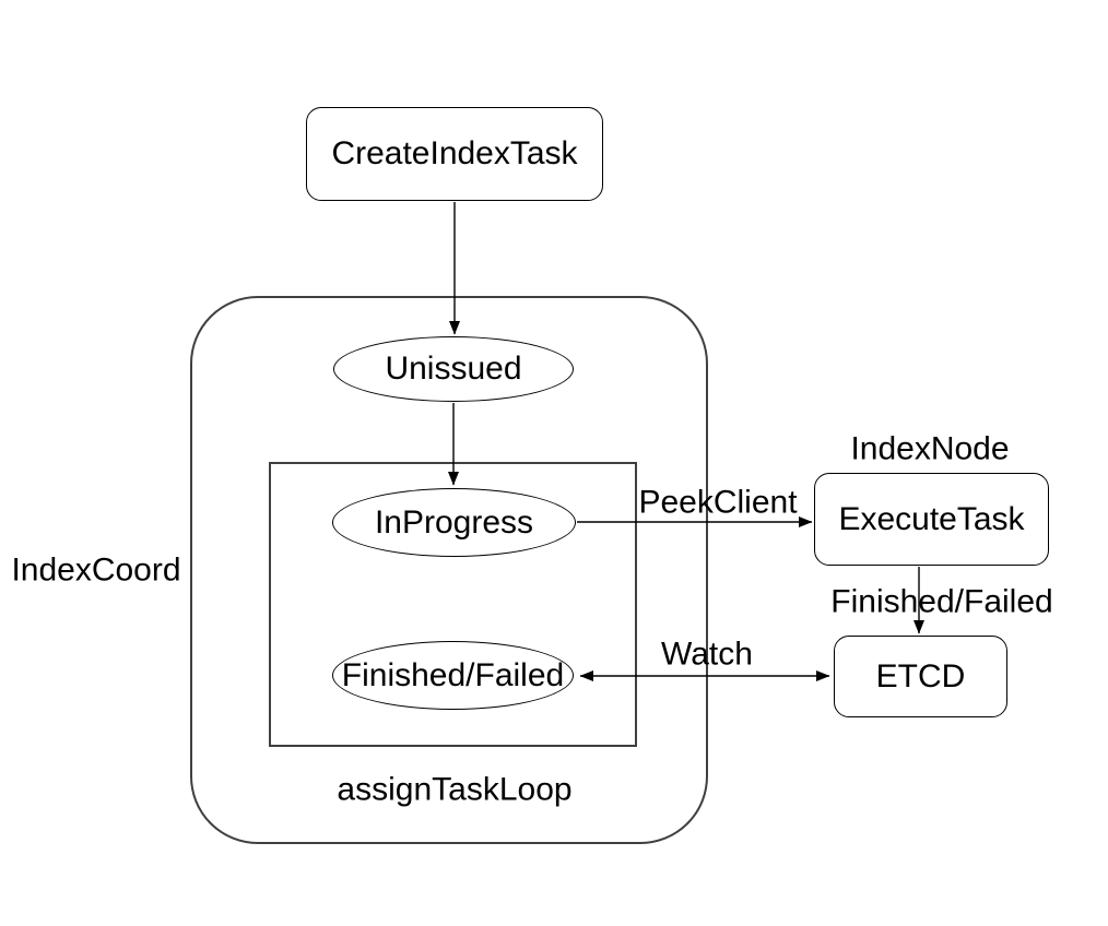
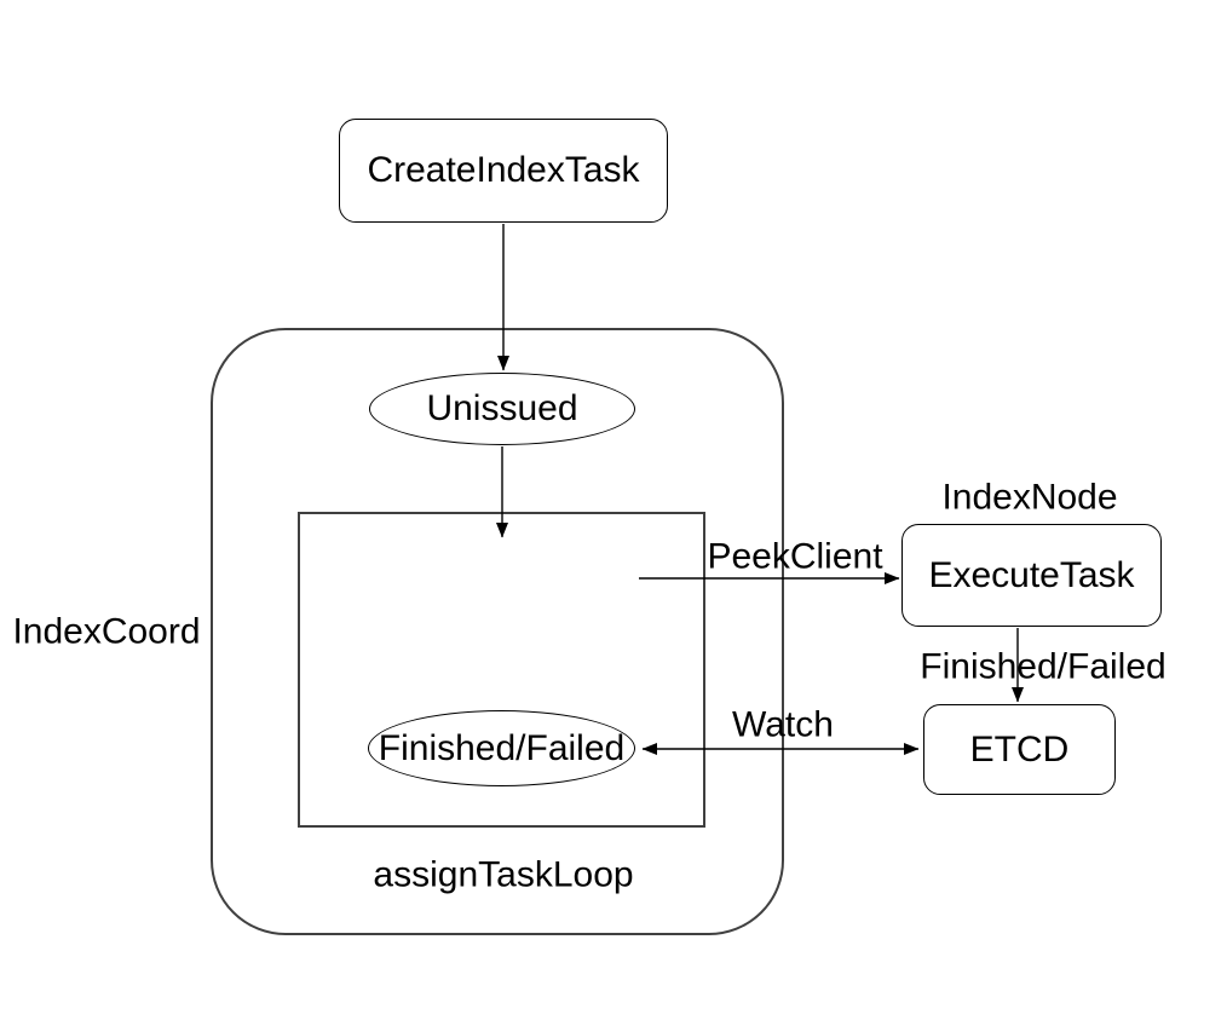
  CreateIndexTask
  Unissued
- InProgress
  Finished/Failed
  ExecuteTask
  ETCD
  IndexCoord
  IndexNode
  assignTaskLoop
  PeekClient
  Finished/Failed
  Watch
